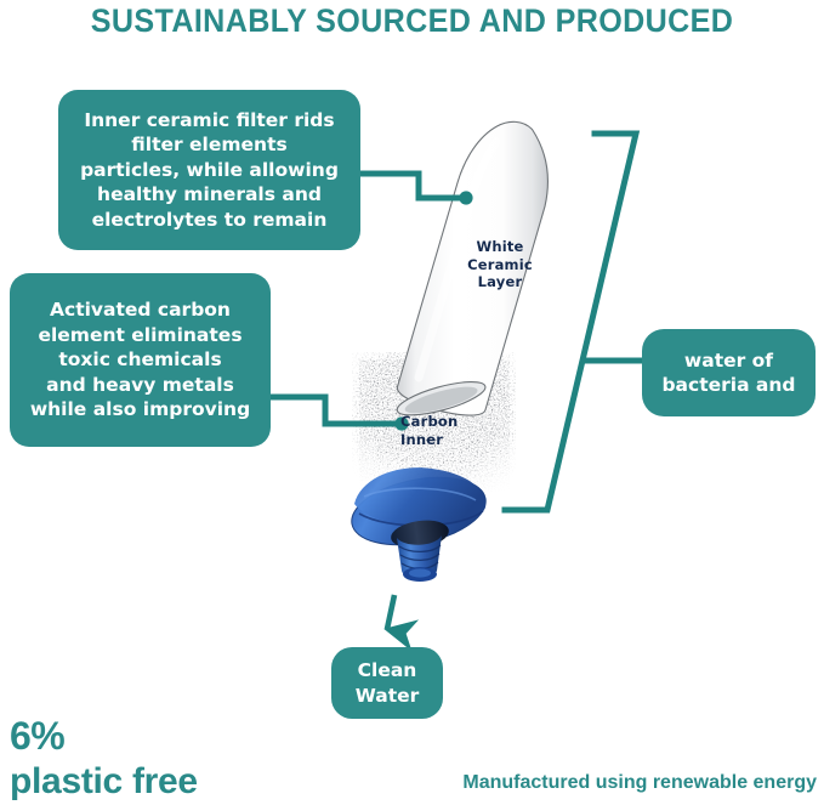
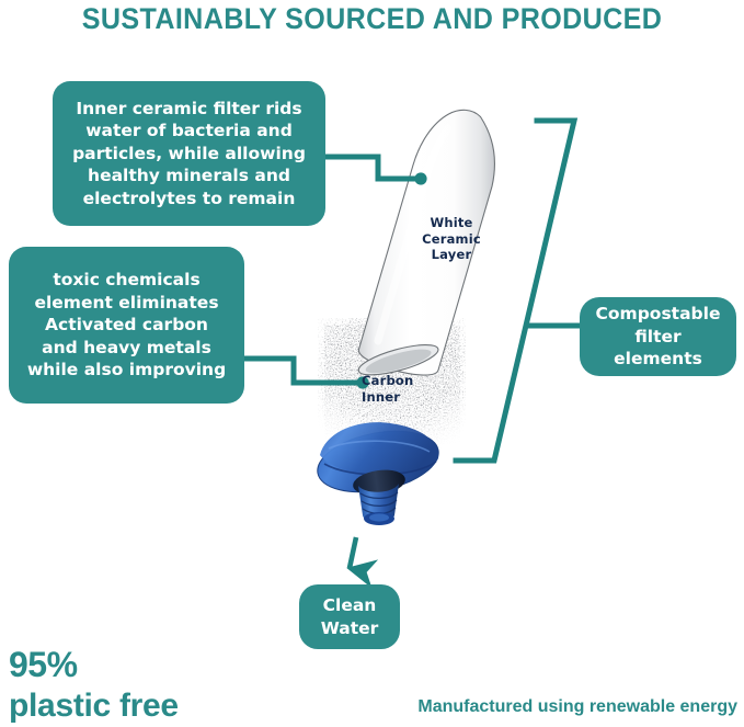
  SUSTAINABLY SOURCED AND PRODUCED
  Inner ceramic filter rids
- filter elements
+ water of bacteria and
  particles, while allowing
  healthy minerals and
  electrolytes to remain
- Activated carbon
+ toxic chemicals
  element eliminates
- toxic chemicals
+ Activated carbon
  and heavy metals
  while also improving
+ Compostable
- water of bacteria and
+ filter elements
  Clean
  Water
  White
  Ceramic
  Layer
  Carbon
  Inner
- 6%
+ 95%
  plastic free
  Manufactured using renewable energy
